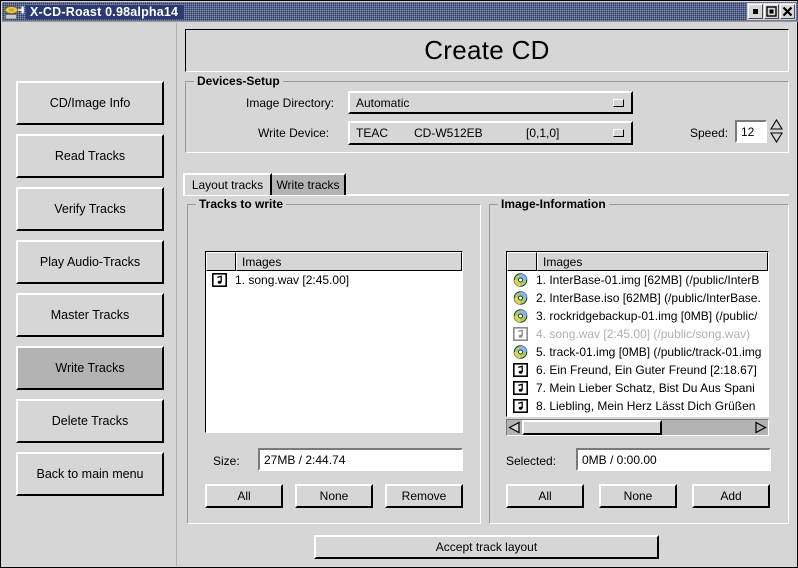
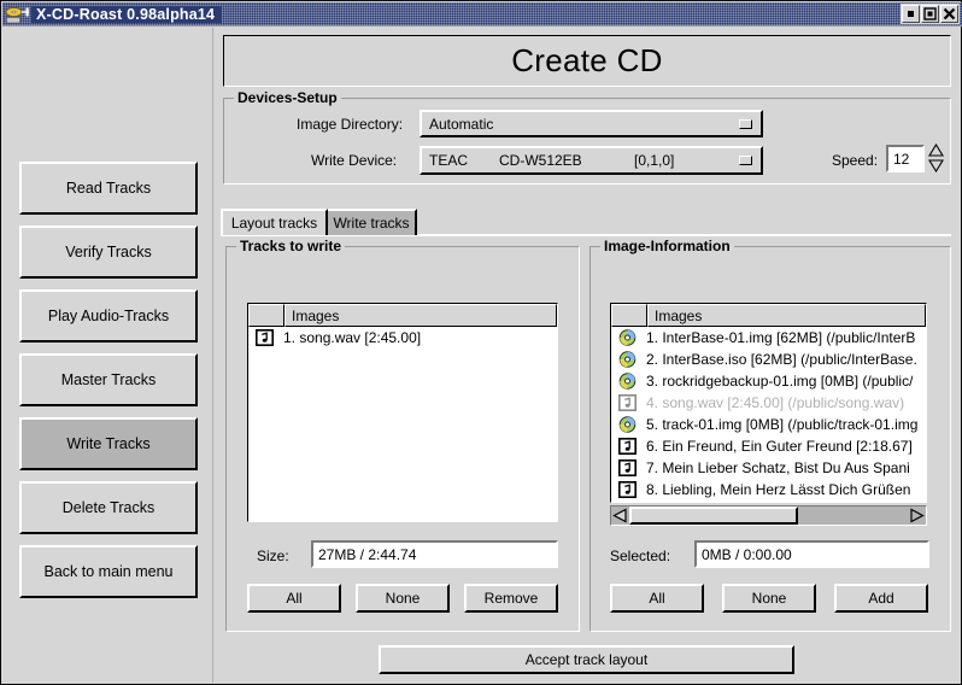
  X-CD-Roast 0.98alpha14
- CD/Image Info
  Read Tracks
  Verify Tracks
  Play Audio-Tracks
  Master Tracks
  Write Tracks
  Delete Tracks
  Back to main menu
  Create CD
  Devices-Setup
  Image Directory:
  Automatic
  Write Device:
  TEAC
  CD-W512EB
  [0,1,0]
  Speed:
  12
  Layout tracks
  Write tracks
  Tracks to write
  Images
  1. song.wav [2:45.00]
  Size:
  27MB / 2:44.74
  All
  None
  Remove
  Image-Information
  Images
  1. InterBase-01.img [62MB] (/public/InterB
  2. InterBase.iso [62MB] (/public/InterBase.
  3. rockridgebackup-01.img [0MB] (/public/
  4. song.wav [2:45.00] (/public/song.wav)
  5. track-01.img [0MB] (/public/track-01.img
  6. Ein Freund, Ein Guter Freund [2:18.67]
  7. Mein Lieber Schatz, Bist Du Aus Spani
  8. Liebling, Mein Herz Lässt Dich Grüßen
  Selected:
  0MB / 0:00.00
  All
  None
  Add
  Accept track layout
